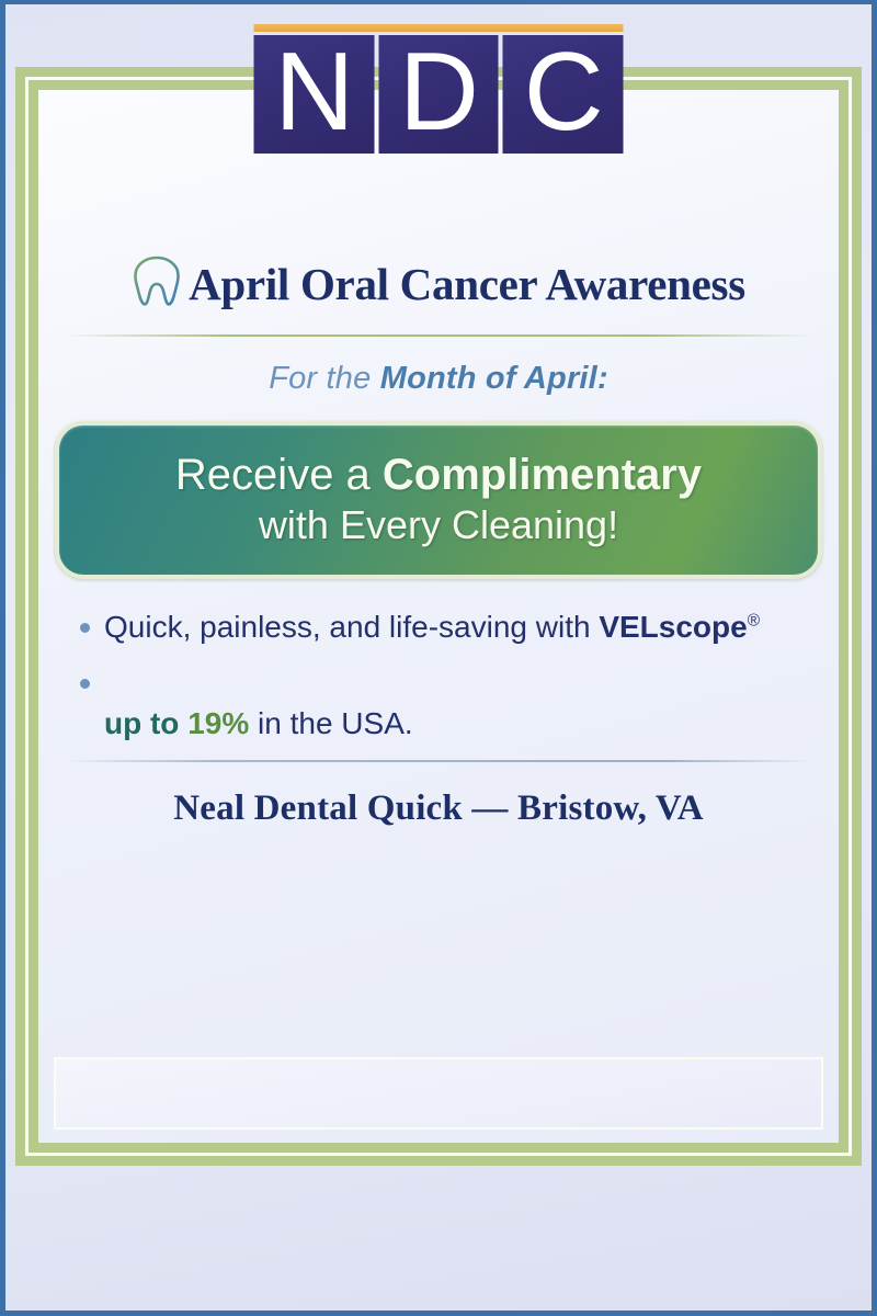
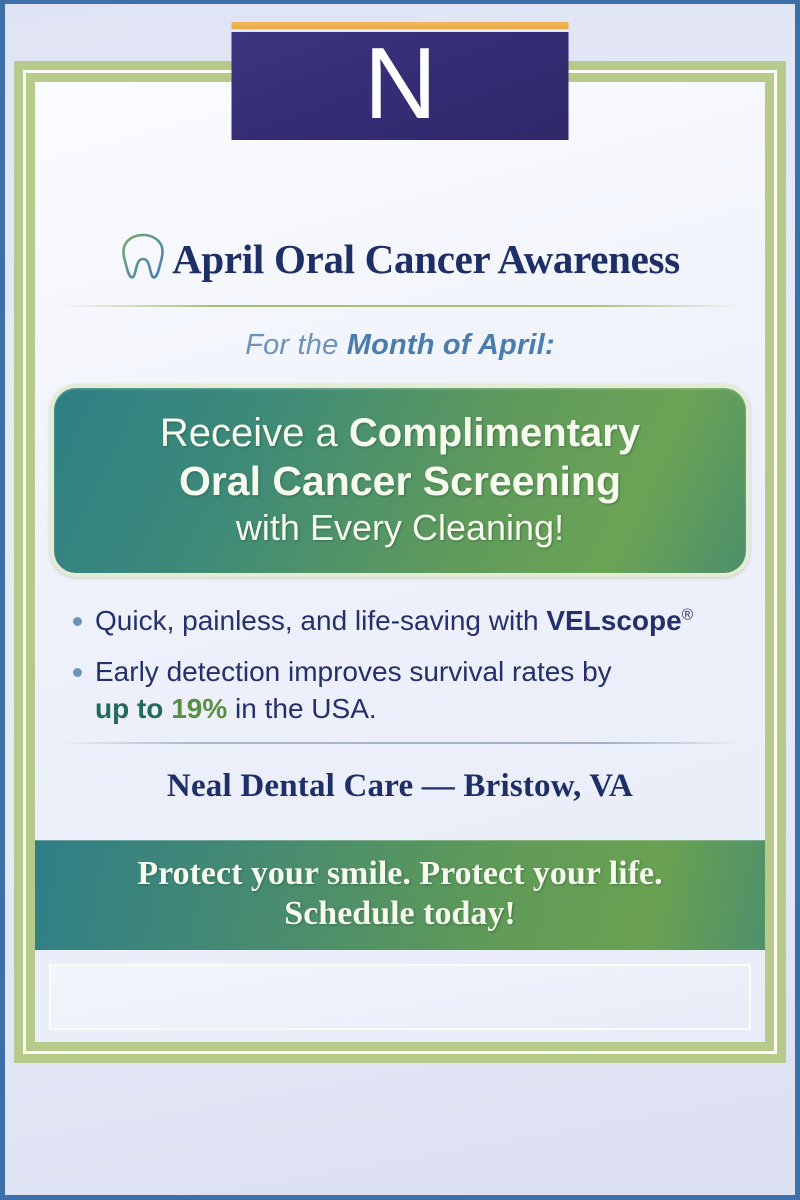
  April Oral Cancer Awareness
  For the Month of April:
  Receive a Complimentary
+ Oral Cancer Screening
  with Every Cleaning!
  Quick, painless, and life-saving with VELscope®
+ Early detection improves survival rates by
  up to 19% in the USA.
- Neal Dental Quick — Bristow, VA
+ Neal Dental Care — Bristow, VA
+ Protect your smile. Protect your life.
+ Schedule today!
  N
- D
- C
